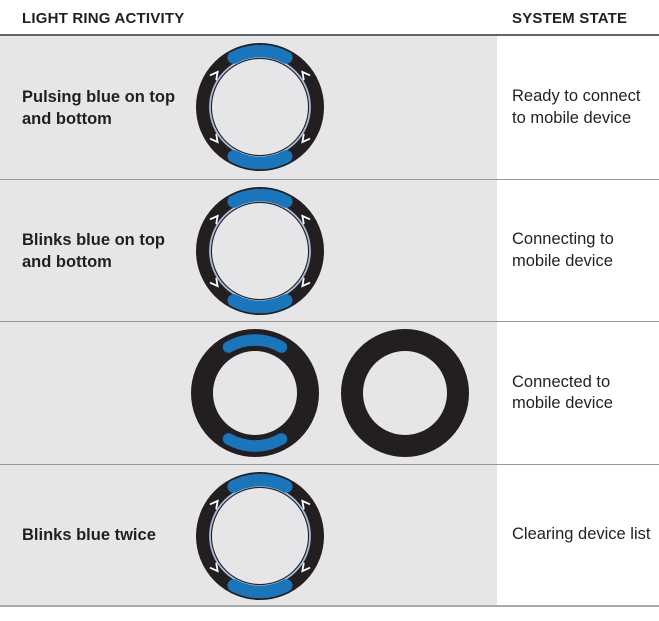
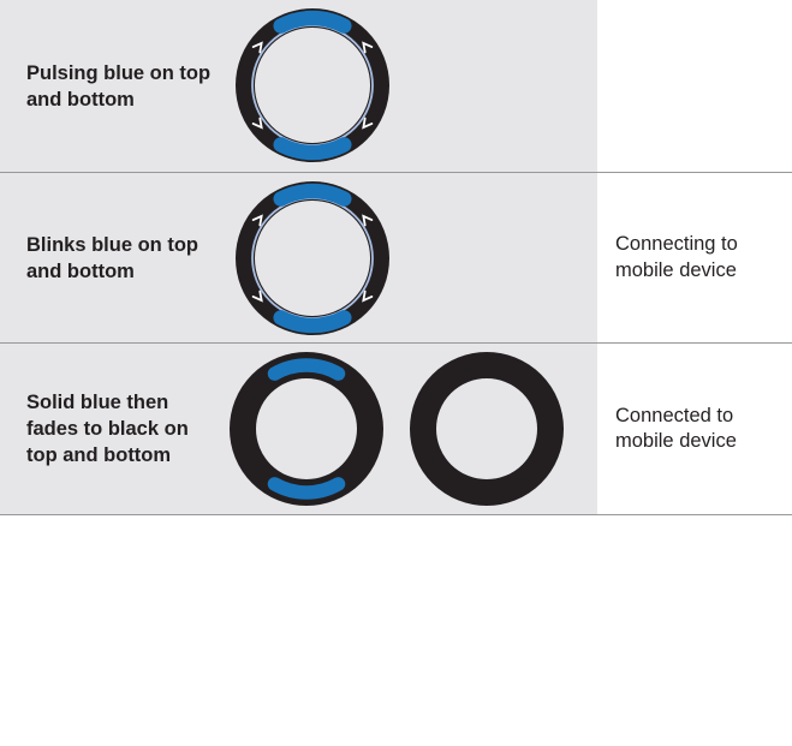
- LIGHT RING ACTIVITY
- SYSTEM STATE
  Pulsing blue on top
  and bottom
- Ready to connect
- to mobile device
  Blinks blue on top
  and bottom
  Connecting to
  mobile device
+ Solid blue then
+ fades to black on
+ top and bottom
  Connected to
  mobile device
- Blinks blue twice
- Clearing device list
